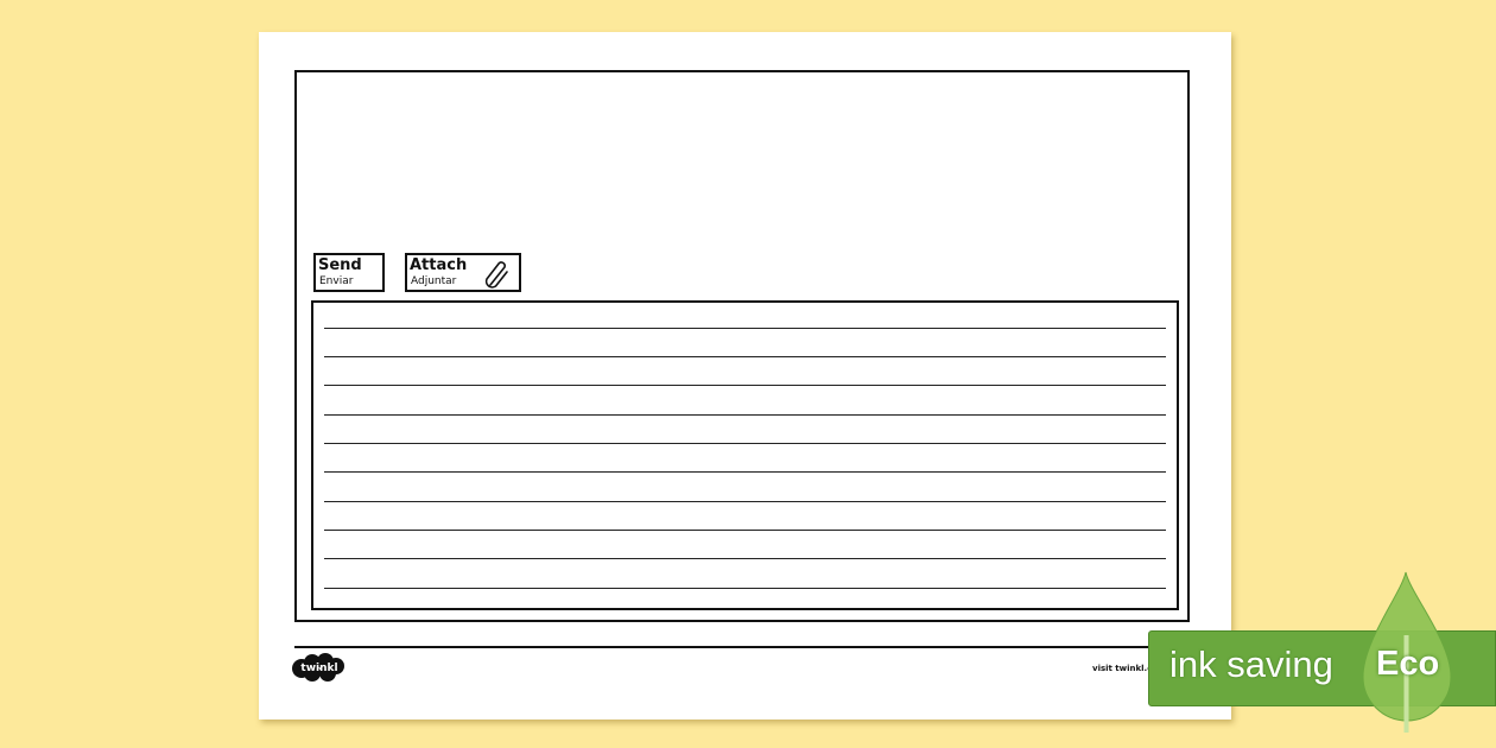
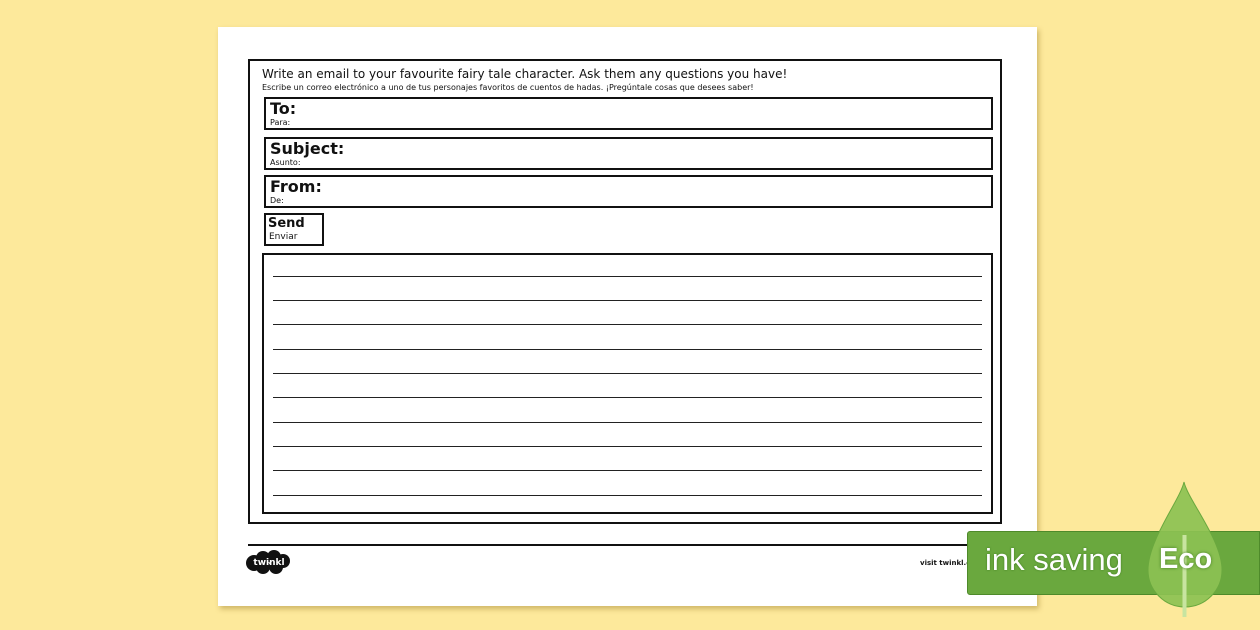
+ Write an email to your favourite fairy tale character. Ask them any questions you have!
+ Escribe un correo electrónico a uno de tus personajes favoritos de cuentos de hadas. ¡Pregúntale cosas que desees saber!
+ To:
+ Para:
+ Subject:
+ Asunto:
+ From:
+ De:
  Send
  Enviar
- Attach
- Adjuntar
  twinkl
  visit twinkl.
  ink saving
  Eco
